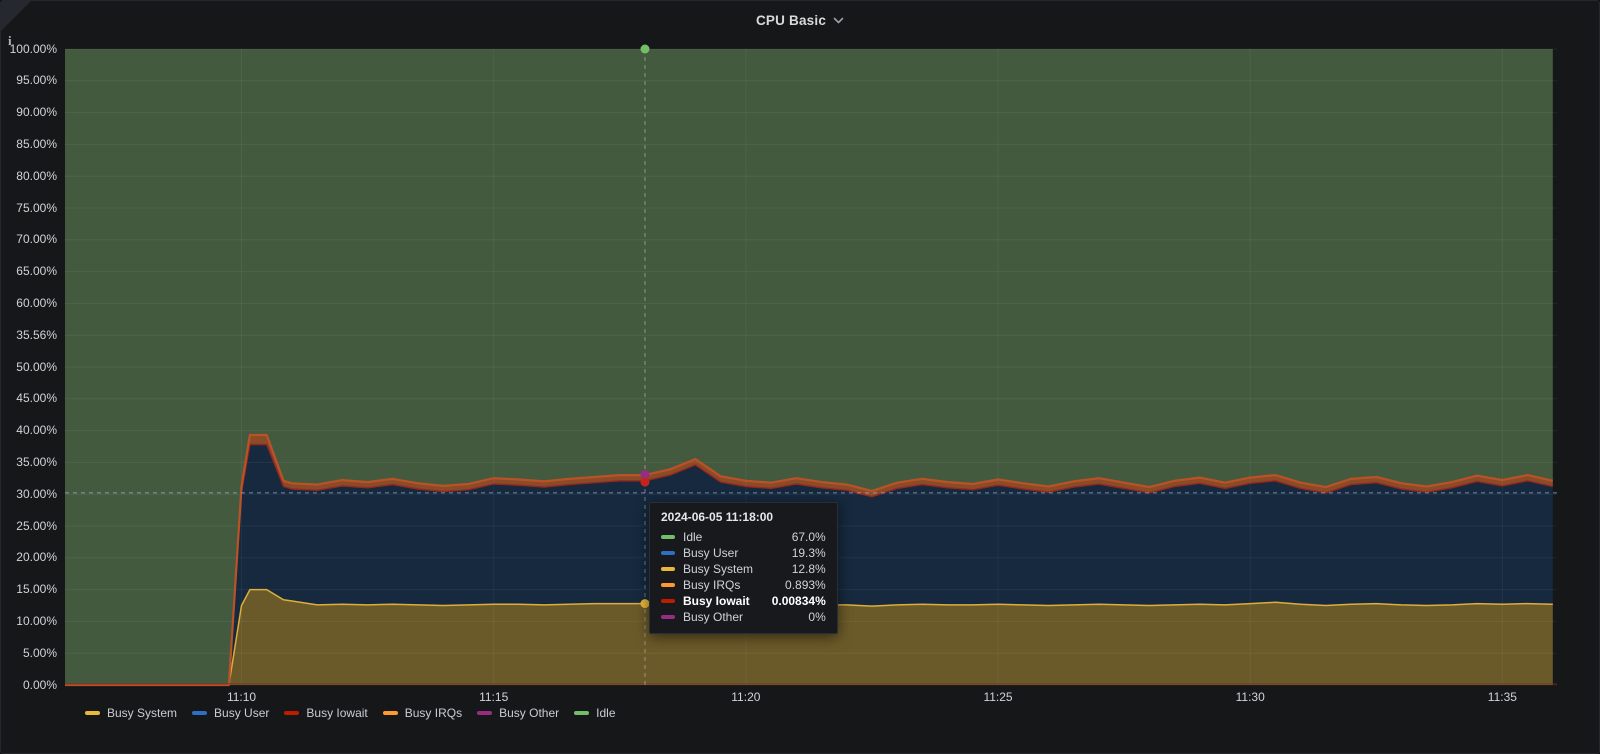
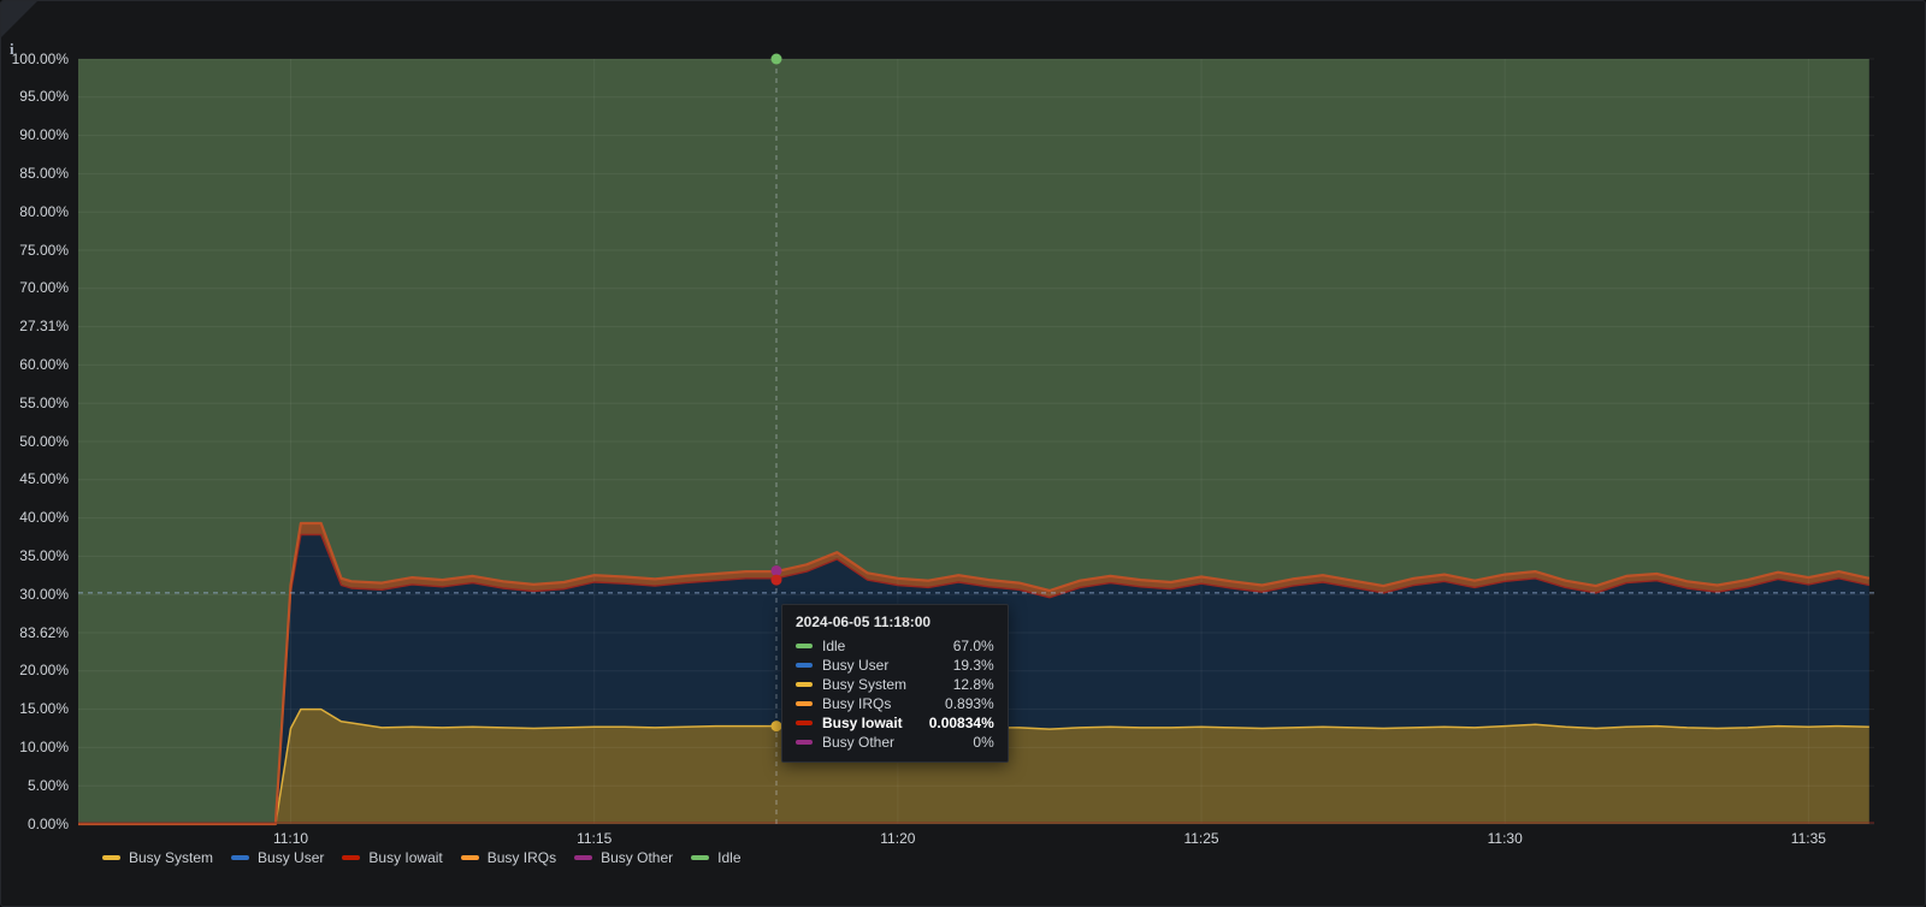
  i
- CPU Basic
  100.00%
  95.00%
  90.00%
  85.00%
  80.00%
  75.00%
  70.00%
- 65.00%
+ 27.31%
  60.00%
- 35.56%
+ 55.00%
  50.00%
  45.00%
  40.00%
  35.00%
  30.00%
- 25.00%
+ 83.62%
  20.00%
  15.00%
  10.00%
  5.00%
  0.00%
  11:10
  11:15
  11:20
  11:25
  11:30
  11:35
  Busy System
  Busy User
  Busy Iowait
  Busy IRQs
  Busy Other
  Idle
  2024-06-05 11:18:00
  Idle
  67.0%
  Busy User
  19.3%
  Busy System
  12.8%
  Busy IRQs
  0.893%
  Busy Iowait
  0.00834%
  Busy Other
  0%
